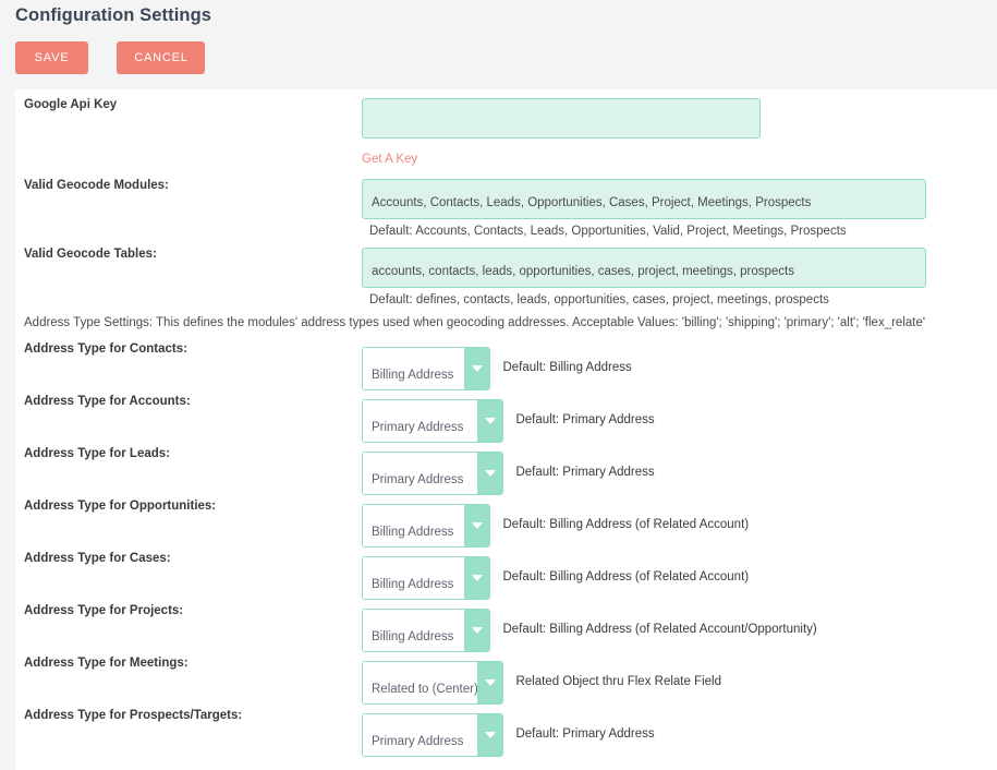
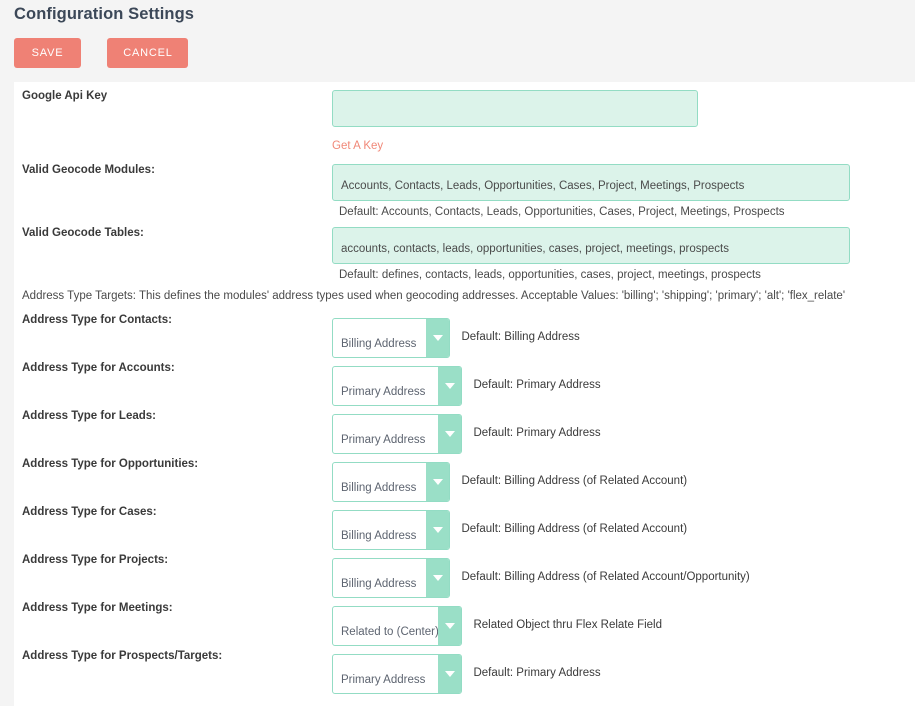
  Configuration Settings
  SAVE CANCEL
  Google Api Key
  Get A Key
  Valid Geocode Modules:
  Accounts, Contacts, Leads, Opportunities, Cases, Project, Meetings, Prospects
- Default: Accounts, Contacts, Leads, Opportunities, Valid, Project, Meetings, Prospects
+ Default: Accounts, Contacts, Leads, Opportunities, Cases, Project, Meetings, Prospects
  Valid Geocode Tables:
  accounts, contacts, leads, opportunities, cases, project, meetings, prospects
  Default: defines, contacts, leads, opportunities, cases, project, meetings, prospects
- Address Type Settings: This defines the modules' address types used when geocoding addresses. Acceptable Values: 'billing'; 'shipping'; 'primary'; 'alt'; 'flex_relate'
+ Address Type Targets: This defines the modules' address types used when geocoding addresses. Acceptable Values: 'billing'; 'shipping'; 'primary'; 'alt'; 'flex_relate'
  Address Type for Contacts:
  Billing Address
  Default: Billing Address
  Address Type for Accounts:
  Primary Address
  Default: Primary Address
  Address Type for Leads:
  Primary Address
  Default: Primary Address
  Address Type for Opportunities:
  Billing Address
  Default: Billing Address (of Related Account)
  Address Type for Cases:
  Billing Address
  Default: Billing Address (of Related Account)
  Address Type for Projects:
  Billing Address
  Default: Billing Address (of Related Account/Opportunity)
  Address Type for Meetings:
  Related to (Center)
  Related Object thru Flex Relate Field
  Address Type for Prospects/Targets:
  Primary Address
  Default: Primary Address
